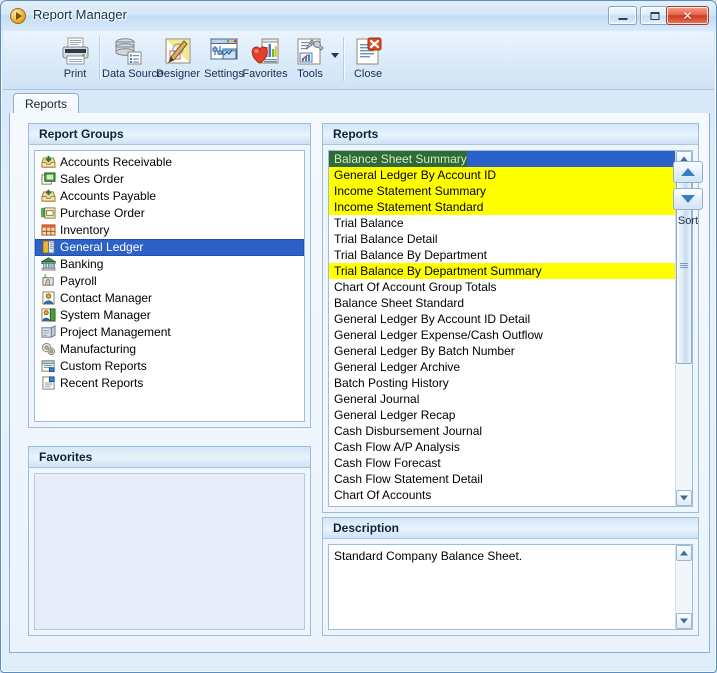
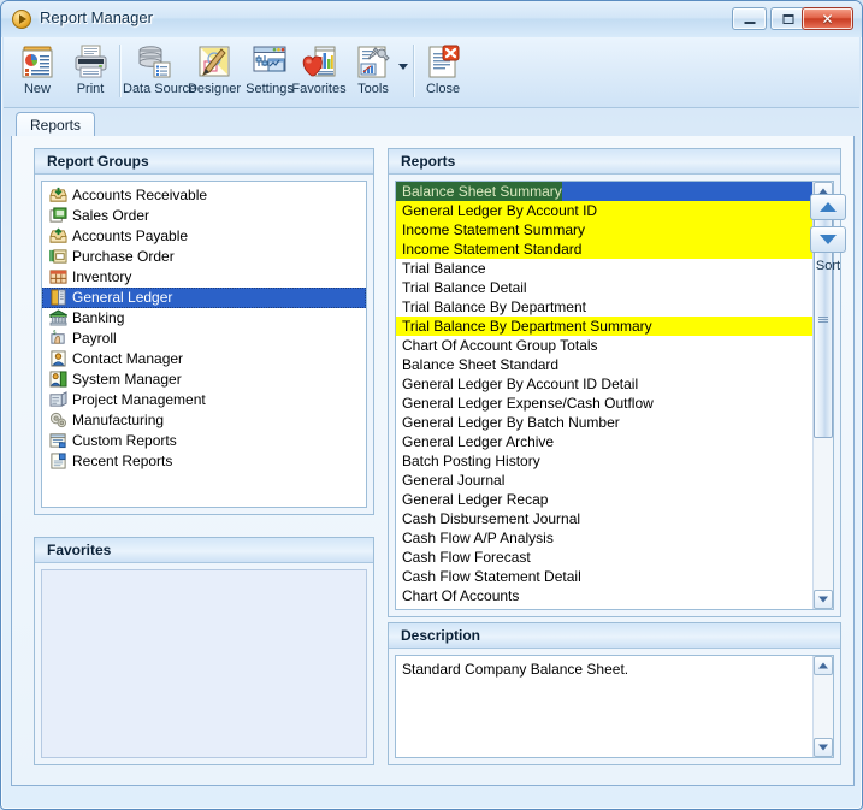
  Report Manager
  ✕
+ New
  Print
  Data Sour
  Designer
  Settings
  Favorites
  Tools
  Close
  Reports
  Report Groups
  Accounts Receivable
  Sales Order
  Accounts Payable
  Purchase Order
  Inventory
  General Ledger
  Banking
  Payroll
  Contact Manager
  System Manager
  Project Management
  Manufacturing
  Custom Reports
  Recent Reports
  Favorites
  Reports
  Balance Sheet Summary
  General Ledger By Account ID
  Income Statement Summary
  Income Statement Standard
  Trial Balance
  Trial Balance Detail
  Trial Balance By Department
  Trial Balance By Department Summary
  Chart Of Account Group Totals
  Balance Sheet Standard
  General Ledger By Account ID Detail
  General Ledger Expense/Cash Outflow
  General Ledger By Batch Number
  General Ledger Archive
  Batch Posting History
  General Journal
  General Ledger Recap
  Cash Disbursement Journal
  Cash Flow A/P Analysis
  Cash Flow Forecast
  Cash Flow Statement Detail
  Chart Of Accounts
  Sort
  Description
  Standard Company Balance Sheet.
